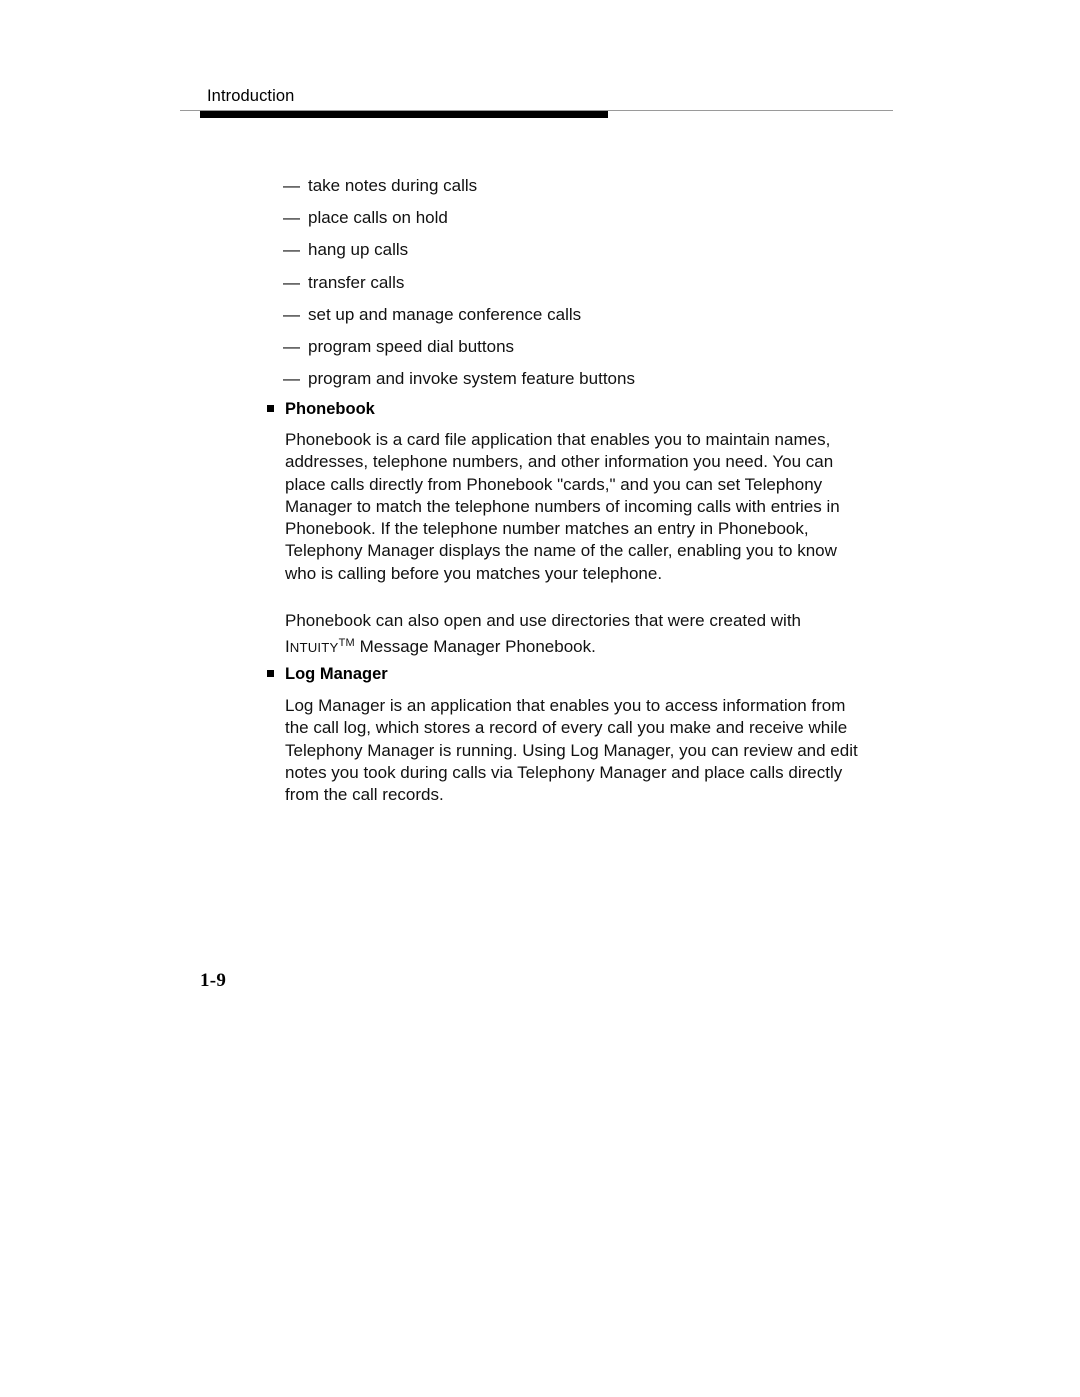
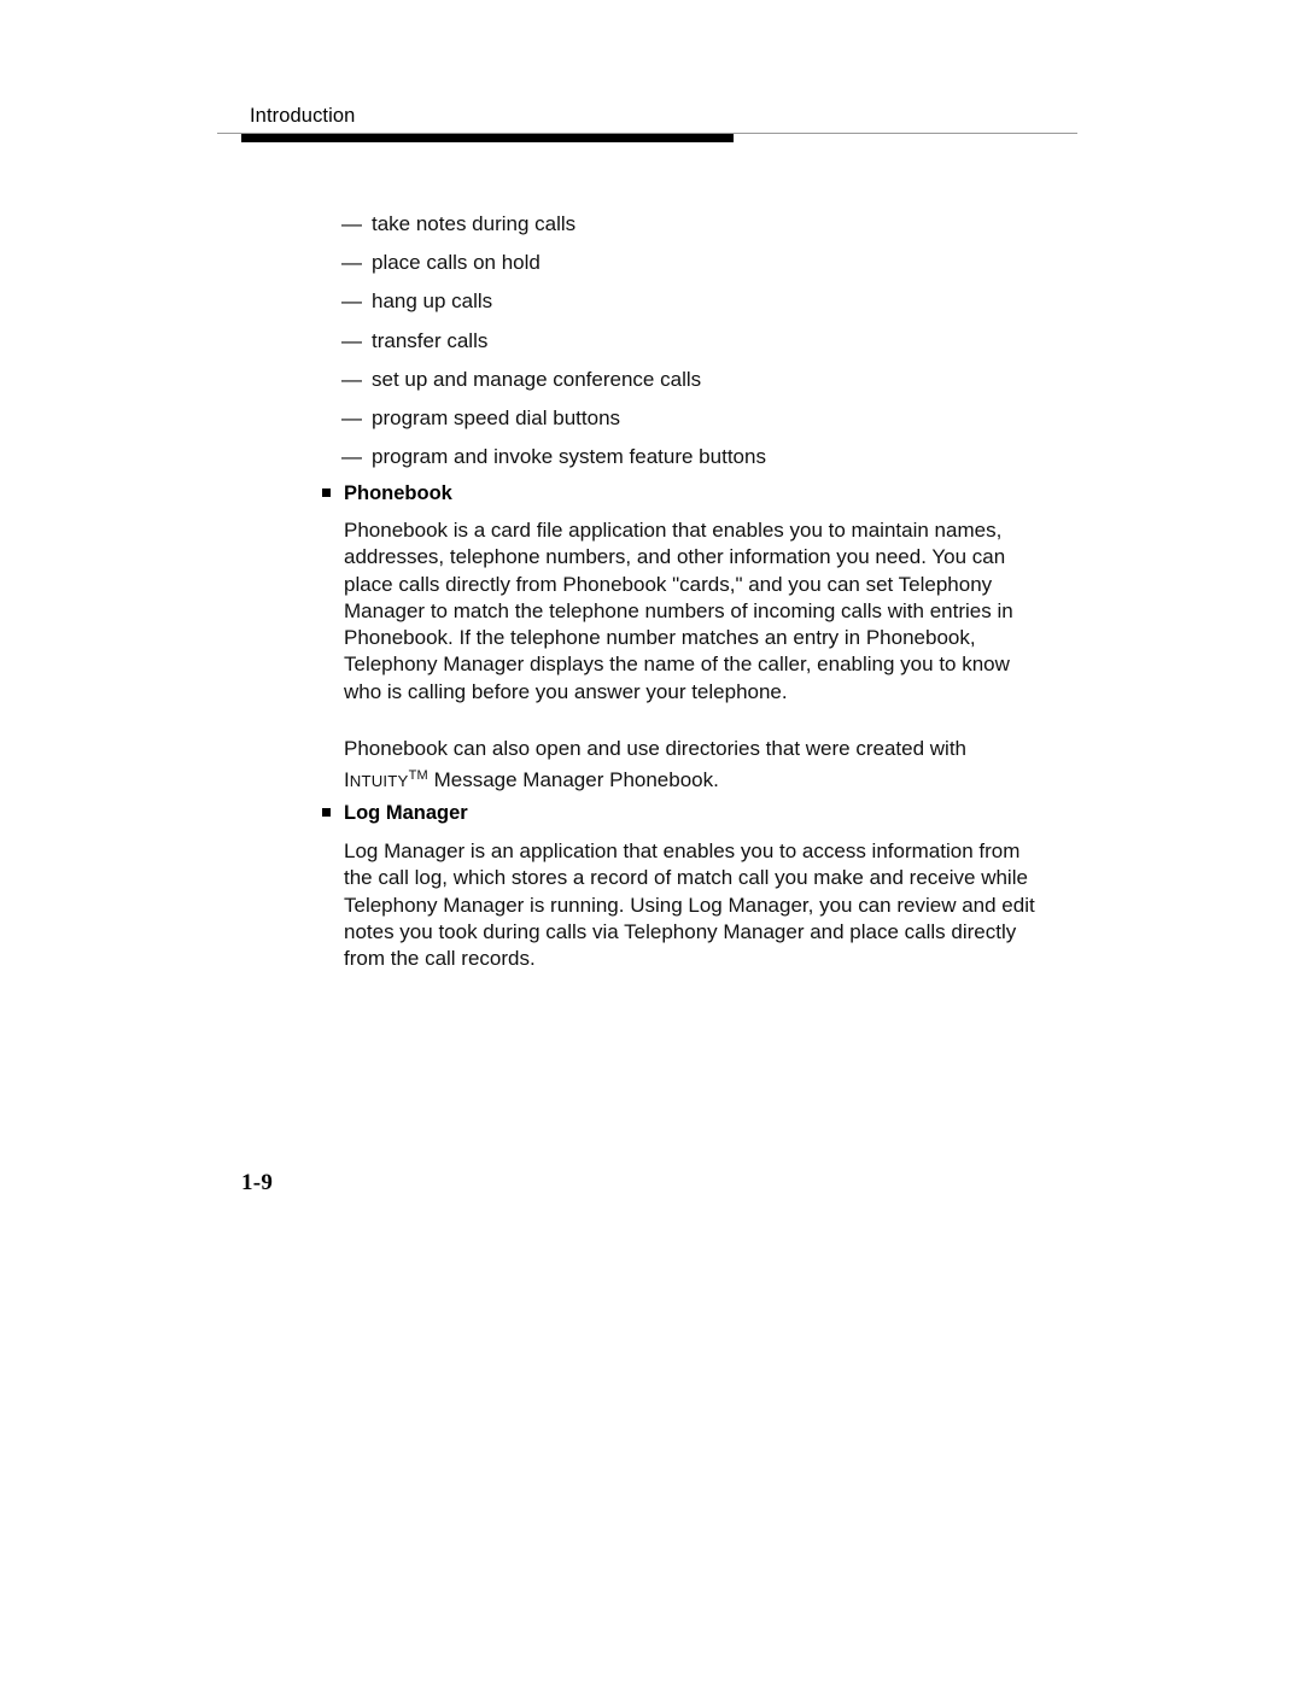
  Introduction
  —
  take notes during calls
  —
  place calls on hold
  —
  hang up calls
  —
  transfer calls
  —
  set up and manage conference calls
  —
  program speed dial buttons
  —
  program and invoke system feature buttons
  Phonebook
- Phonebook is a card file application that enables you to maintain names, addresses, telephone numbers, and other information you need. You can place calls directly from Phonebook "cards," and you can set Telephony Manager to match the telephone numbers of incoming calls with entries in Phonebook. If the telephone number matches an entry in Phonebook, Telephony Manager displays the name of the caller, enabling you to know who is calling before you matches your telephone.
+ Phonebook is a card file application that enables you to maintain names, addresses, telephone numbers, and other information you need. You can place calls directly from Phonebook "cards," and you can set Telephony Manager to match the telephone numbers of incoming calls with entries in Phonebook. If the telephone number matches an entry in Phonebook, Telephony Manager displays the name of the caller, enabling you to know who is calling before you answer your telephone.
  Phonebook can also open and use directories that were created with INTUITYTM Message Manager Phonebook.
  Log Manager
- Log Manager is an application that enables you to access information from the call log, which stores a record of every call you make and receive while Telephony Manager is running. Using Log Manager, you can review and edit notes you took during calls via Telephony Manager and place calls directly from the call records.
+ Log Manager is an application that enables you to access information from the call log, which stores a record of match call you make and receive while Telephony Manager is running. Using Log Manager, you can review and edit notes you took during calls via Telephony Manager and place calls directly from the call records.
  1-9
